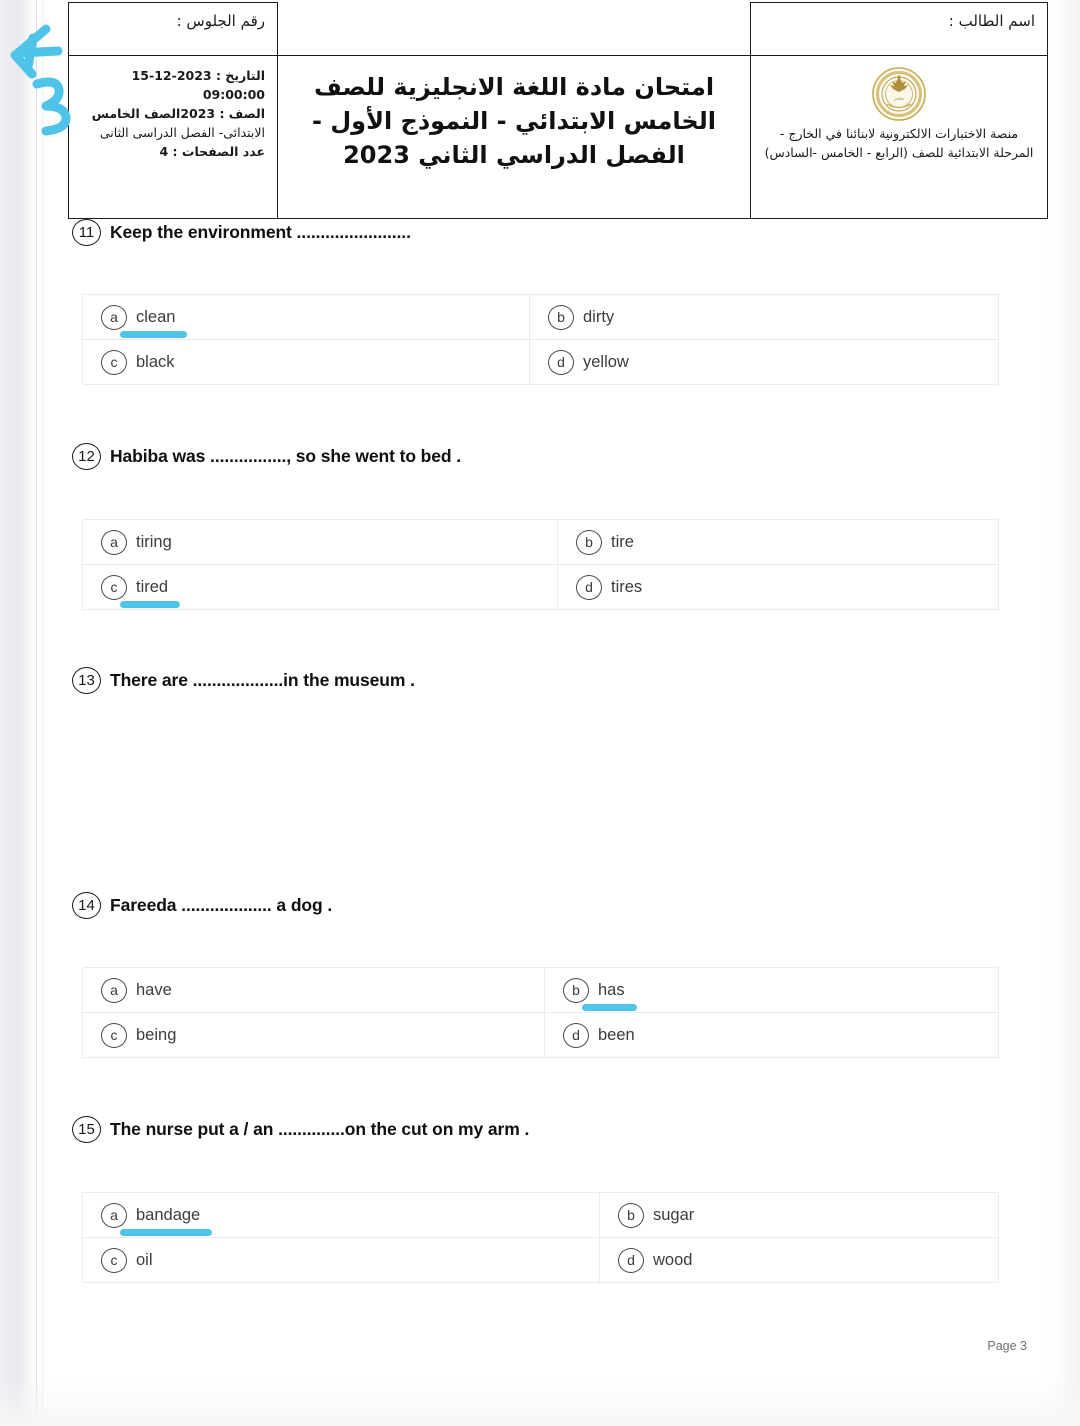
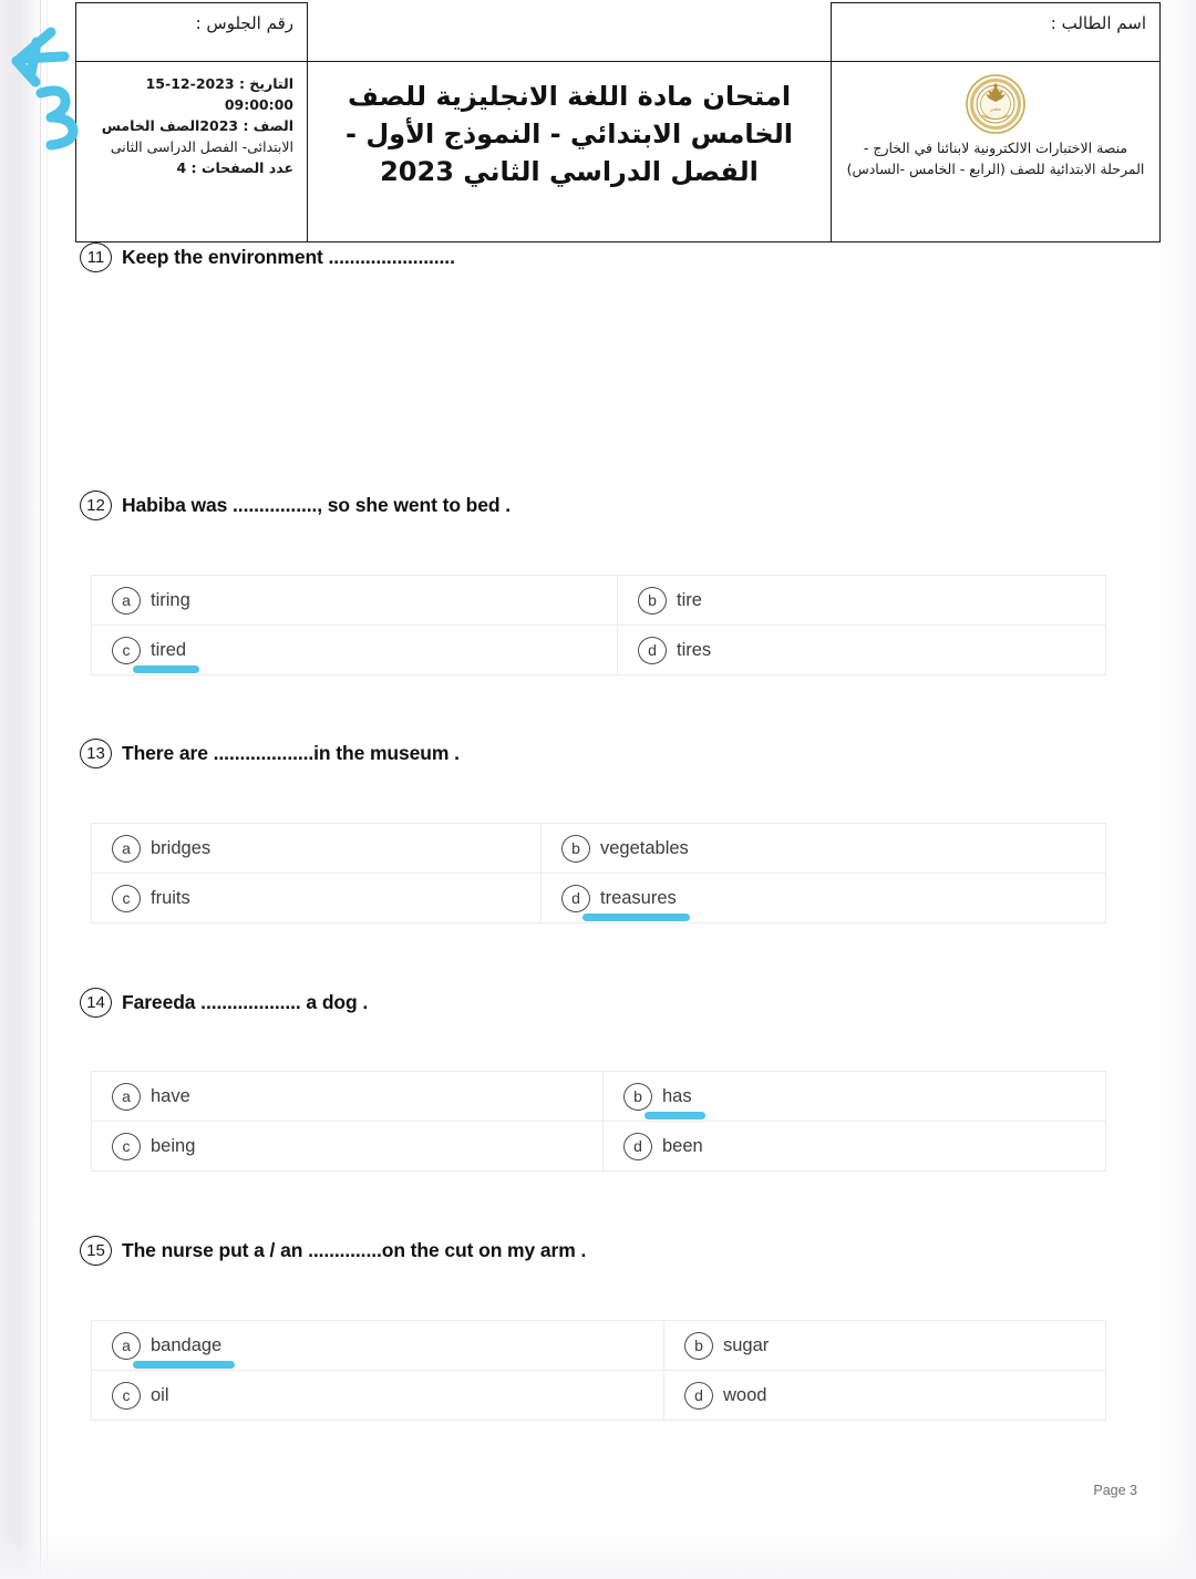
  رقم الجلوس :		اسم الطالب :
  التاريخ : 2023-12-15 09:00:00 الصف : 2023الصف الخامس الابتدائى- الفصل الدراسى الثانى عدد الصفحات : 4	امتحان مادة اللغة الانجليزية للصف الخامس الابتدائي - النموذج الأول - الفصل الدراسي الثاني 2023	منصة الاختبارات الالكترونية لابنائنا في الخارج - المرحلة الابتدائية للصف (الرابع - الخامس -السادس)
  11
  Keep the environment ........................
- a clean	b dirty
- c black	d yellow
  12
  Habiba was ................, so she went to bed .
  a tiring	b tire
  c tired	d tires
  13
  There are ...................in the museum .
+ a bridges	b vegetables
+ c fruits	d treasures
  14
  Fareeda ................... a dog .
  a have	b has
  c being	d been
  15
  The nurse put a / an ..............on the cut on my arm .
  a bandage	b sugar
  c oil	d wood
  Page 3
